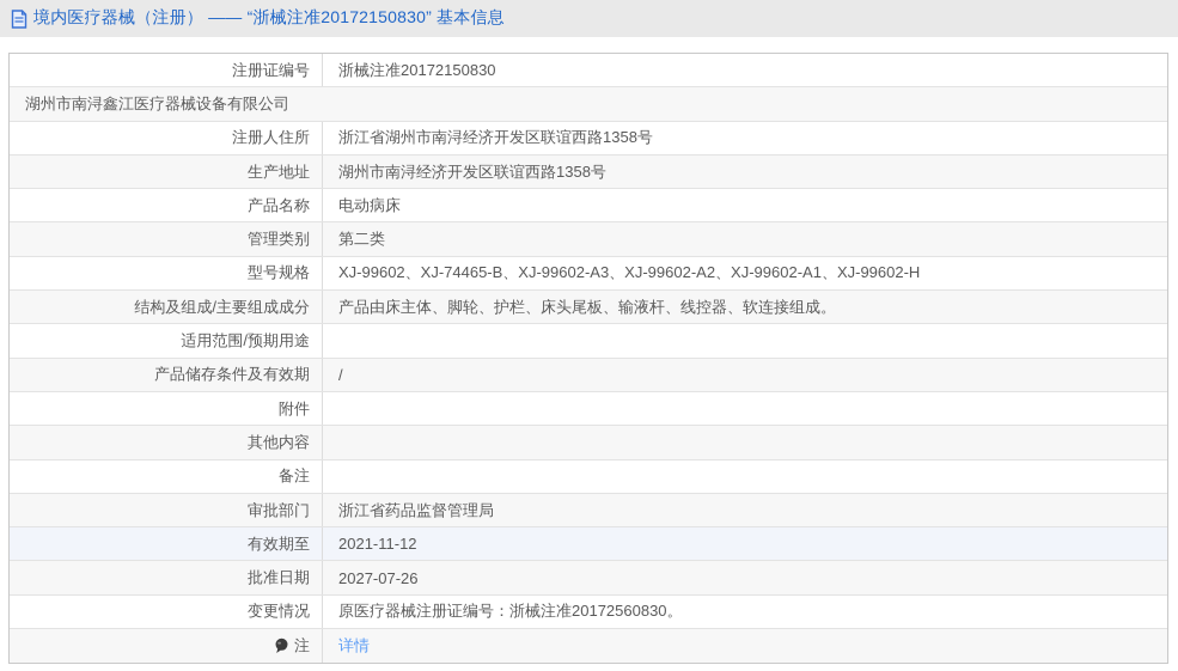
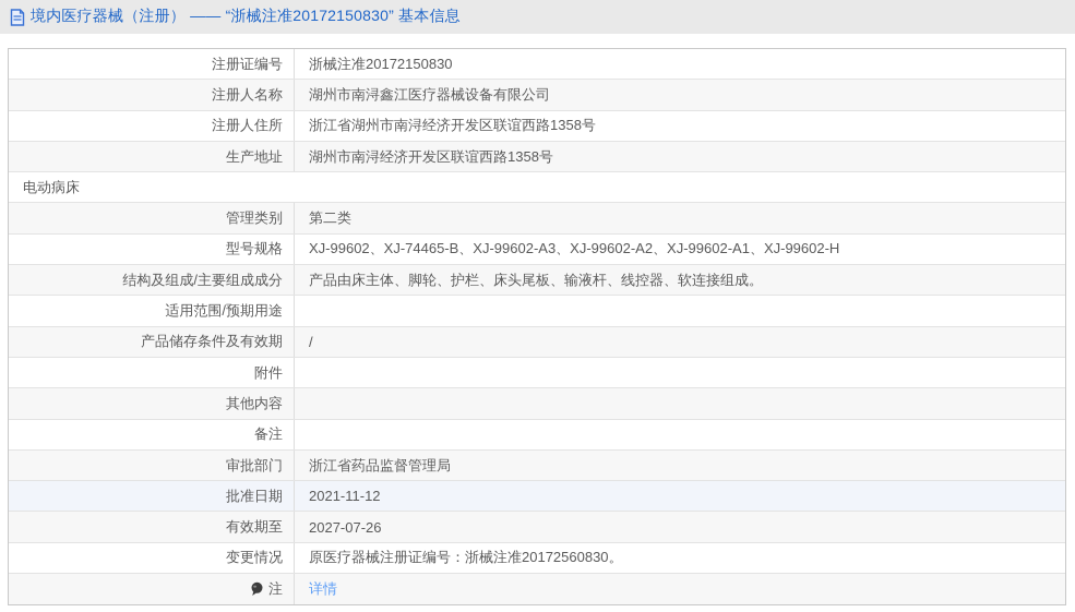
  境内医疗器械（注册） —— “浙械注准20172150830” 基本信息
  注册证编号
  浙械注准20172150830
+ 注册人名称
  湖州市南浔鑫江医疗器械设备有限公司
  注册人住所
  浙江省湖州市南浔经济开发区联谊西路1358号
  生产地址
  湖州市南浔经济开发区联谊西路1358号
- 产品名称
  电动病床
  管理类别
  第二类
  型号规格
  XJ-99602、XJ-74465-B、XJ-99602-A3、XJ-99602-A2、XJ-99602-A1、XJ-99602-H
  结构及组成/主要组成成分
  产品由床主体、脚轮、护栏、床头尾板、输液杆、线控器、软连接组成。
  适用范围/预期用途
  产品储存条件及有效期
  /
  附件
  其他内容
  备注
  审批部门
  浙江省药品监督管理局
- 有效期至
+ 批准日期
  2021-11-12
- 批准日期
+ 有效期至
  2027-07-26
  变更情况
  原医疗器械注册证编号：浙械注准20172560830。
  注
  详情
